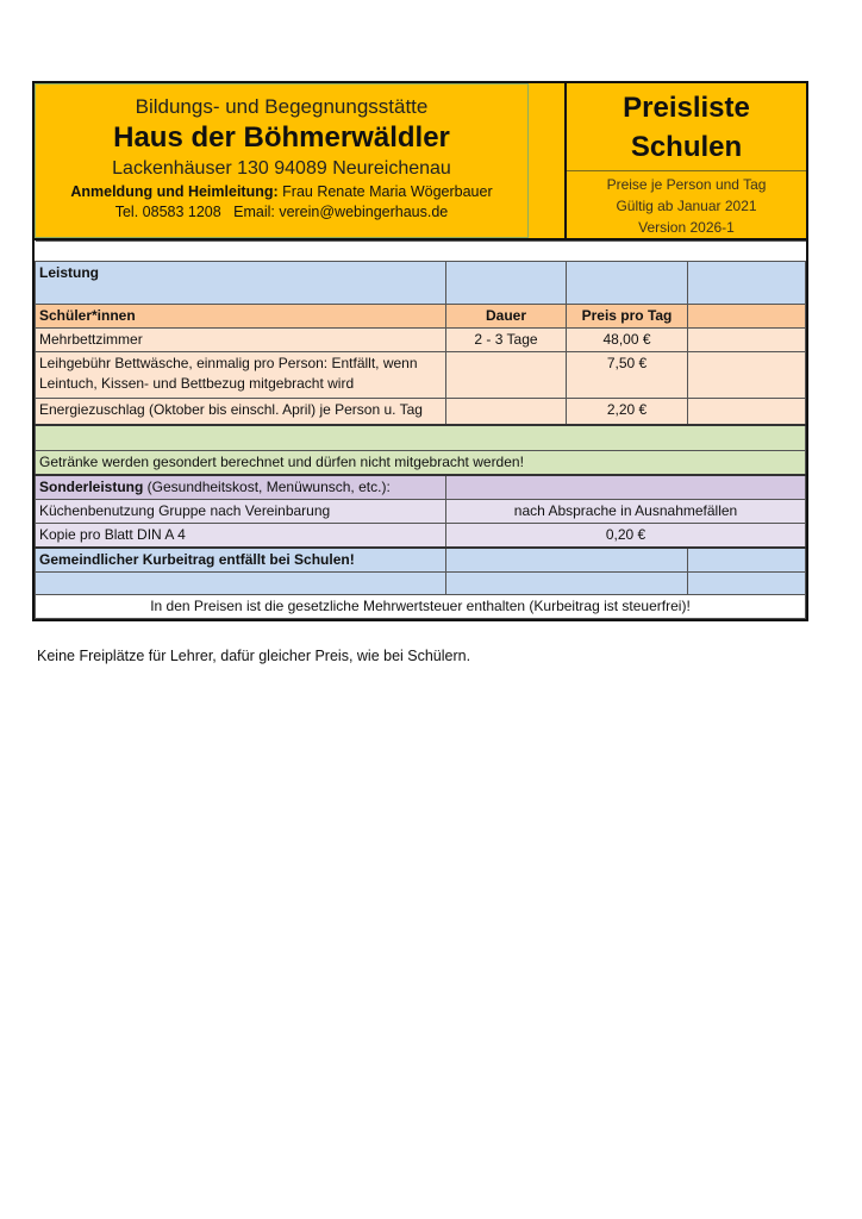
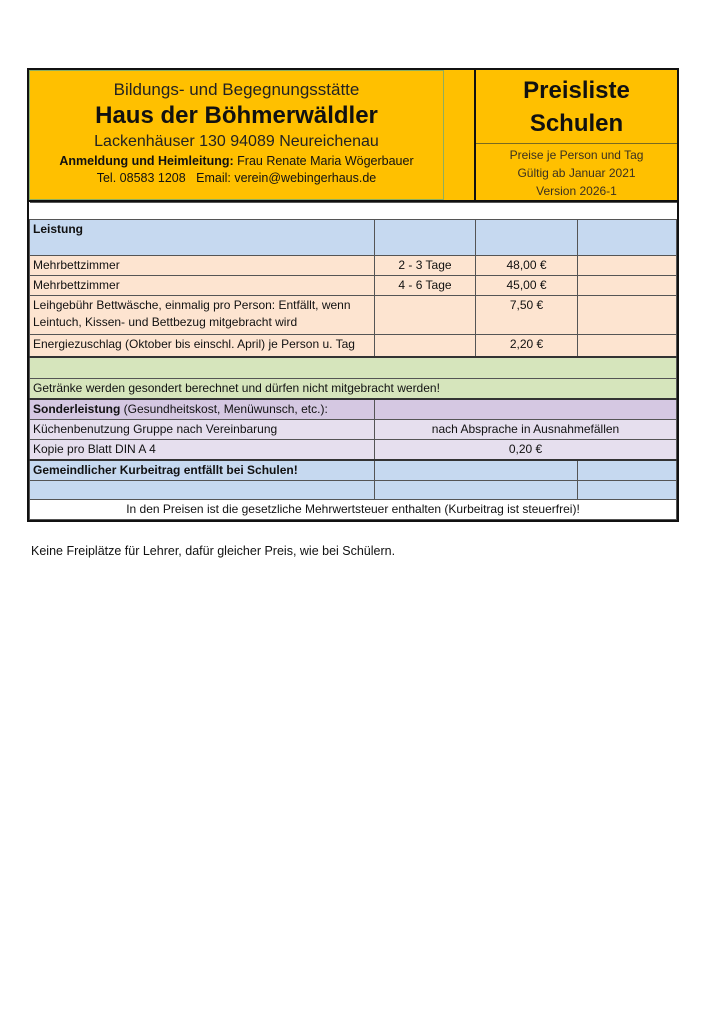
  Bildungs- und Begegnungsstätte
  Haus der Böhmerwäldler
  Lackenhäuser 130 94089 Neureichenau
  Anmeldung und Heimleitung: Frau Renate Maria Wögerbauer
  Tel. 08583 1208 Email: verein@webingerhaus.de
  Preisliste
  Schulen
  Preise je Person und Tag
  Gültig ab Januar 2021
  Version 2026-1
  Leistung
- Schüler*innen	Dauer	Preis pro Tag
  Mehrbettzimmer	2 - 3 Tage	48,00 €
+ Mehrbettzimmer	4 - 6 Tage	45,00 €
  Leihgebühr Bettwäsche, einmalig pro Person: Entfällt, wennLeintuch, Kissen- und Bettbezug mitgebracht wird		7,50 €
  Energiezuschlag (Oktober bis einschl. April) je Person u. Tag		2,20 €
  Getränke werden gesondert berechnet und dürfen nicht mitgebracht werden!
  Sonderleistung (Gesundheitskost, Menüwunsch, etc.):
  Küchenbenutzung Gruppe nach Vereinbarung	nach Absprache in Ausnahmefällen
  Kopie pro Blatt DIN A 4	0,20 €
  Gemeindlicher Kurbeitrag entfällt bei Schulen!
  In den Preisen ist die gesetzliche Mehrwertsteuer enthalten (Kurbeitrag ist steuerfrei)!
  Keine Freiplätze für Lehrer, dafür gleicher Preis, wie bei Schülern.
